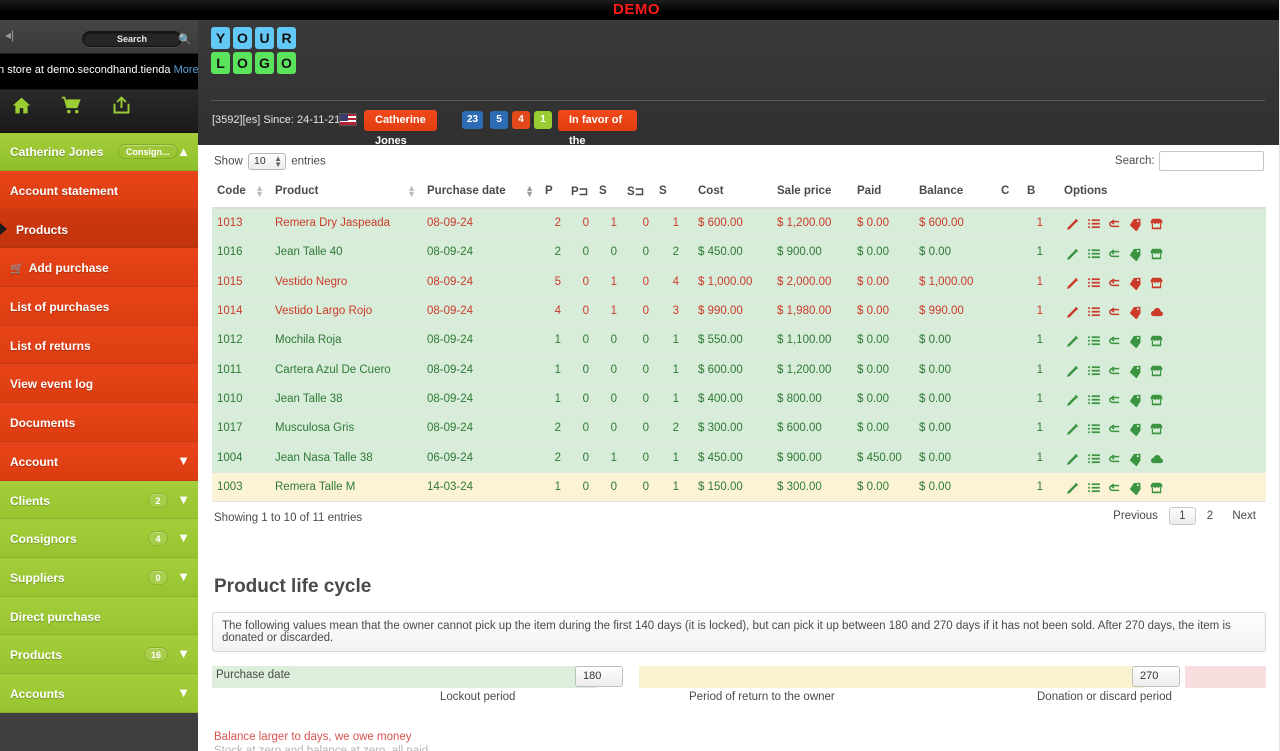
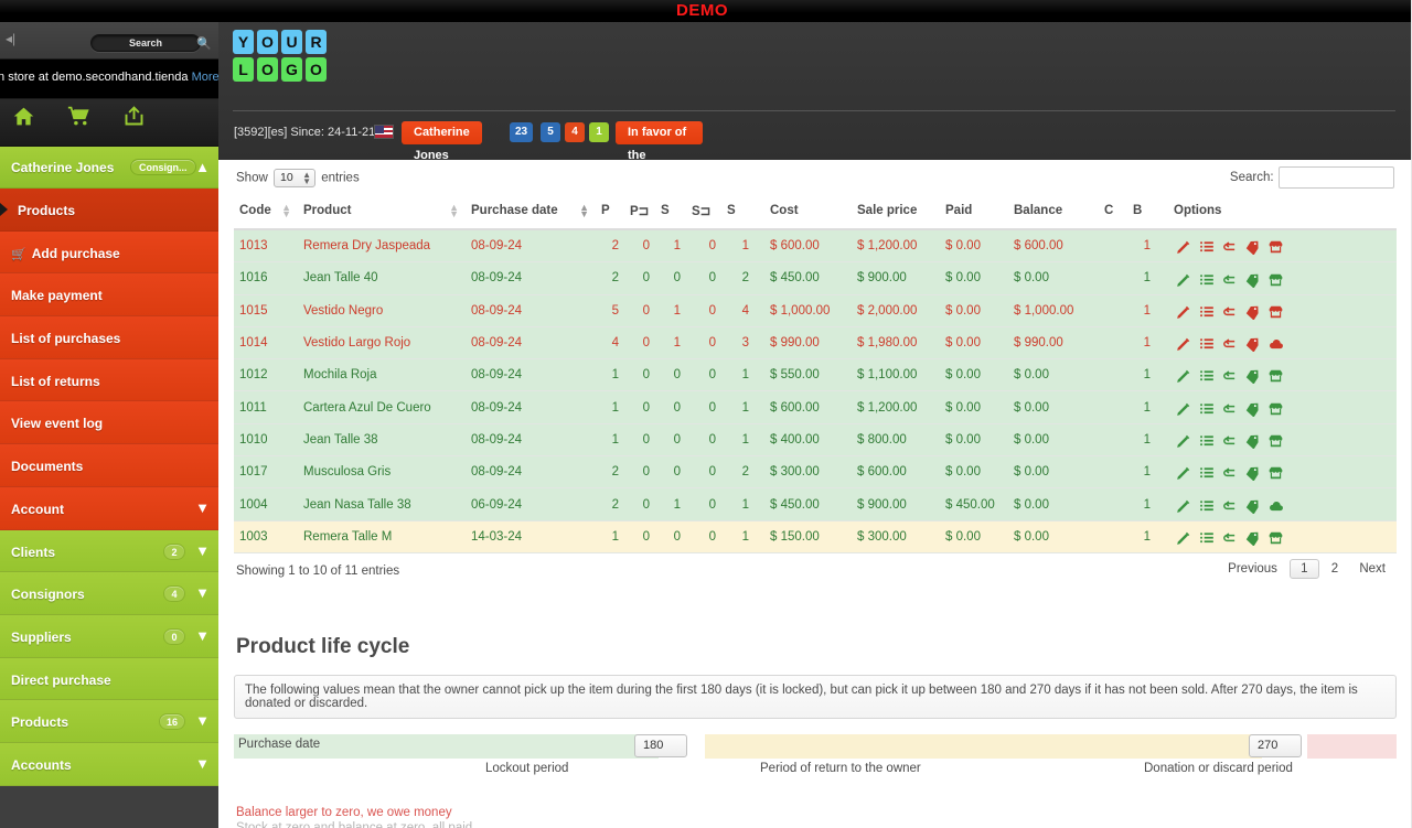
  DEMO
  ◂|
  Search
  🔍
  n store at demo.secondhand.tienda More
  Catherine Jones
  Consign...
  ▲
- Account statement
  Products
  🛒 Add purchase
+ Make payment
  List of purchases
  List of returns
  View event log
  Documents
  Account
  ▼
  Clients
  2
  ▼
  Consignors
  4
  ▼
  Suppliers
  0
  ▼
  Direct purchase
  Products
  16
  ▼
  Accounts
  ▼
  Y
  O
  U
  R
  L
  O
  G
  O
  [3592][es] Since: 24-11-21
  Catherine Jones
  23
  5
  4
  1
  Show
  10
  ▲
  ▼
  entries
  Search:
  Code ▲▼	Product ▲▼	Purchase date ▲▼	P	P⊐	S	S⊐	S	Cost	Sale price	Paid	Balance	C	B	Options
  1013	Remera Dry Jaspeada	08-09-24	2	0	1	0	1	$ 600.00	$ 1,200.00	$ 0.00	$ 600.00		1
  1016	Jean Talle 40	08-09-24	2	0	0	0	2	$ 450.00	$ 900.00	$ 0.00	$ 0.00		1
  1015	Vestido Negro	08-09-24	5	0	1	0	4	$ 1,000.00	$ 2,000.00	$ 0.00	$ 1,000.00		1
  1014	Vestido Largo Rojo	08-09-24	4	0	1	0	3	$ 990.00	$ 1,980.00	$ 0.00	$ 990.00		1
  1012	Mochila Roja	08-09-24	1	0	0	0	1	$ 550.00	$ 1,100.00	$ 0.00	$ 0.00		1
  1011	Cartera Azul De Cuero	08-09-24	1	0	0	0	1	$ 600.00	$ 1,200.00	$ 0.00	$ 0.00		1
  1010	Jean Talle 38	08-09-24	1	0	0	0	1	$ 400.00	$ 800.00	$ 0.00	$ 0.00		1
  1017	Musculosa Gris	08-09-24	2	0	0	0	2	$ 300.00	$ 600.00	$ 0.00	$ 0.00		1
  1004	Jean Nasa Talle 38	06-09-24	2	0	1	0	1	$ 450.00	$ 900.00	$ 450.00	$ 0.00		1
  1003	Remera Talle M	14-03-24	1	0	0	0	1	$ 150.00	$ 300.00	$ 0.00	$ 0.00		1
  Showing 1 to 10 of 11 entries
  Previous 1 2 Next
  Product life cycle
- The following values mean that the owner cannot pick up the item during the first 140 days (it is locked), but can pick it up between 180 and 270 days if it has not been sold. After 270 days, the item is donated or discarded.
+ The following values mean that the owner cannot pick up the item during the first 180 days (it is locked), but can pick it up between 180 and 270 days if it has not been sold. After 270 days, the item is donated or discarded.
  Purchase date
  180
  270
  Lockout period
  Period of return to the owner
  Donation or discard period
- Balance larger to days, we owe money
+ Balance larger to zero, we owe money
